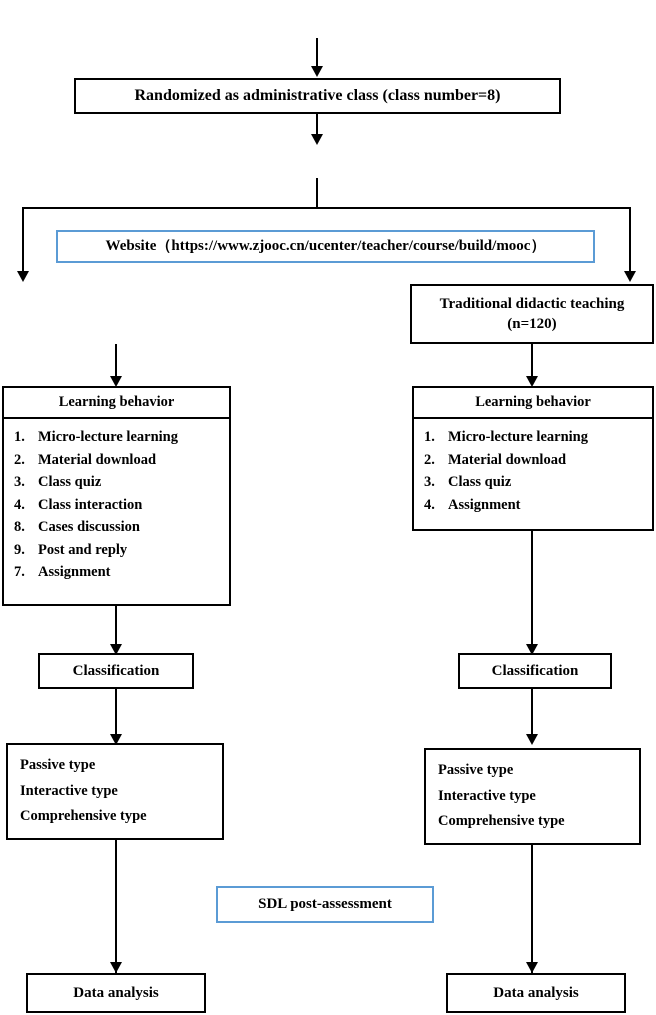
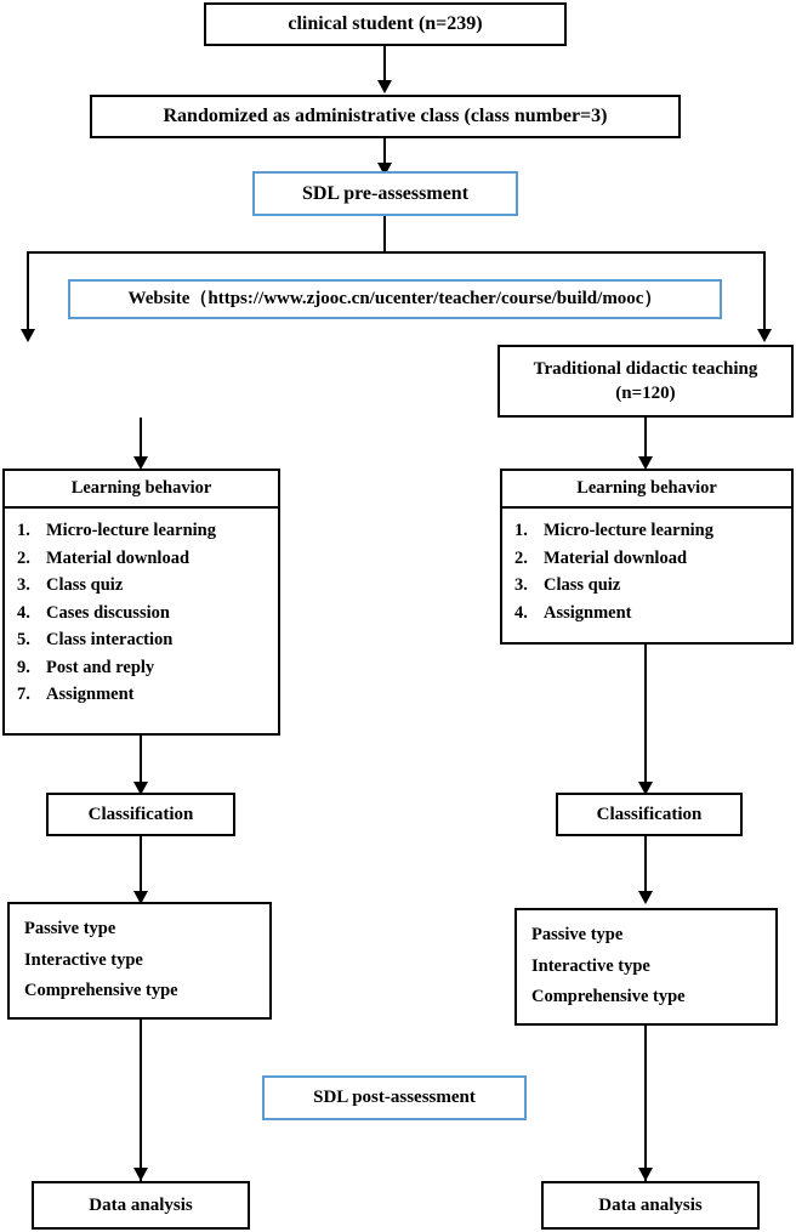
+ clinical student (n=239)
- Randomized as administrative class (class number=8)
+ Randomized as administrative class (class number=3)
+ SDL pre-assessment
  Website（https://www.zjooc.cn/ucenter/teacher/course/build/mooc）
  Traditional didactic teaching
  (n=120)
  Learning behavior
  1.
  Micro-lecture learning
  2.
  Material download
  3.
  Class quiz
  4.
- Class interaction
+ Cases discussion
- 8.
+ 5.
- Cases discussion
+ Class interaction
  9.
  Post and reply
  7.
  Assignment
  Learning behavior
  1.
  Micro-lecture learning
  2.
  Material download
  3.
  Class quiz
  4.
  Assignment
  Classification
  Classification
  Passive type
  Interactive type
  Comprehensive type
  Passive type
  Interactive type
  Comprehensive type
  SDL post-assessment
  Data analysis
  Data analysis
